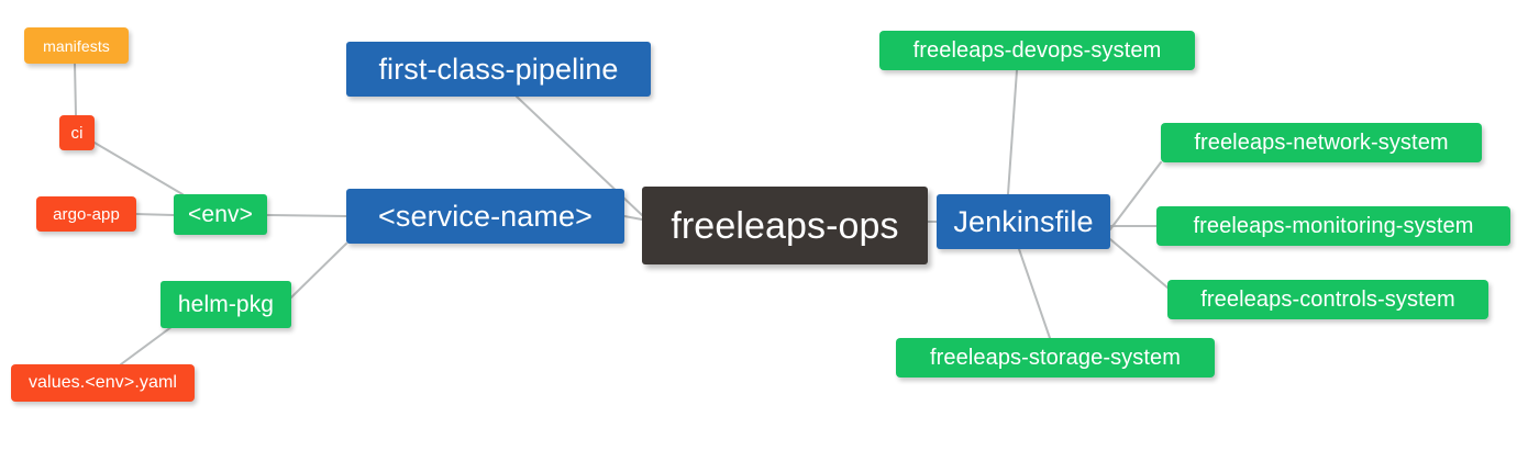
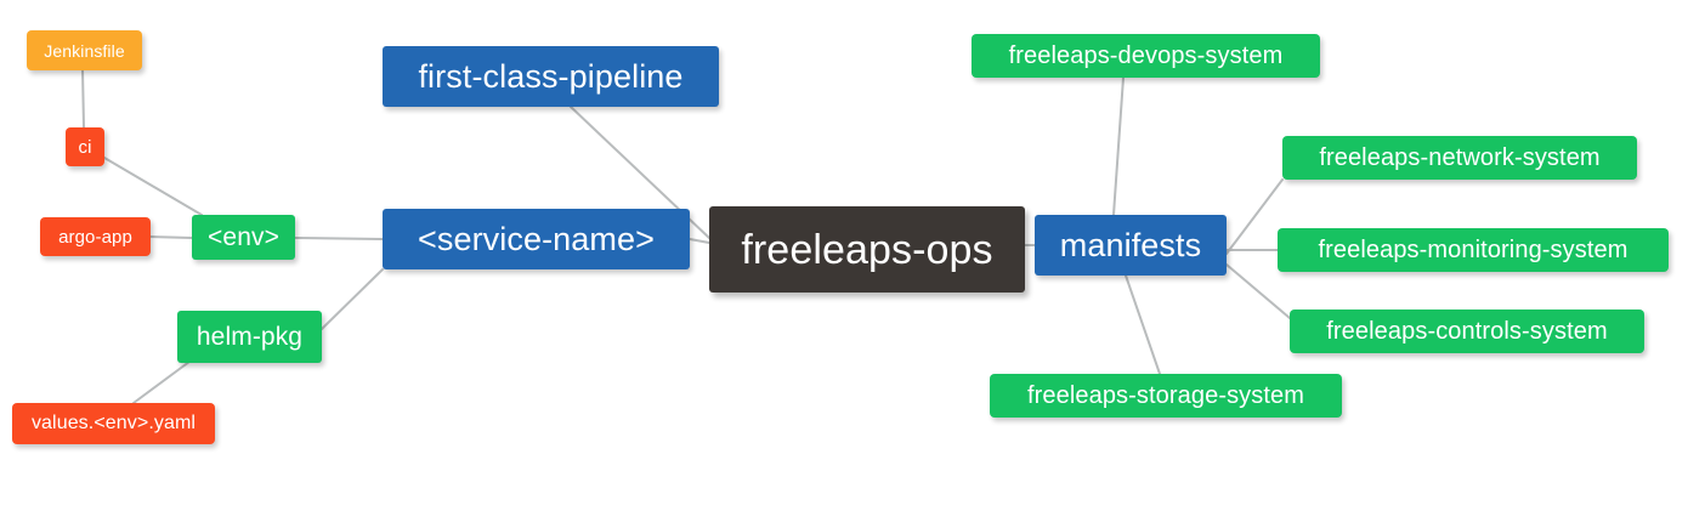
  freeleaps-ops
  first-class-pipeline
  <service-name>
- Jenkinsfile
+ manifests
  <env>
  helm-pkg
  argo-app
  ci
- manifests
+ Jenkinsfile
  values.<env>.yaml
  freeleaps-devops-system
  freeleaps-network-system
  freeleaps-monitoring-system
  freeleaps-controls-system
  freeleaps-storage-system
